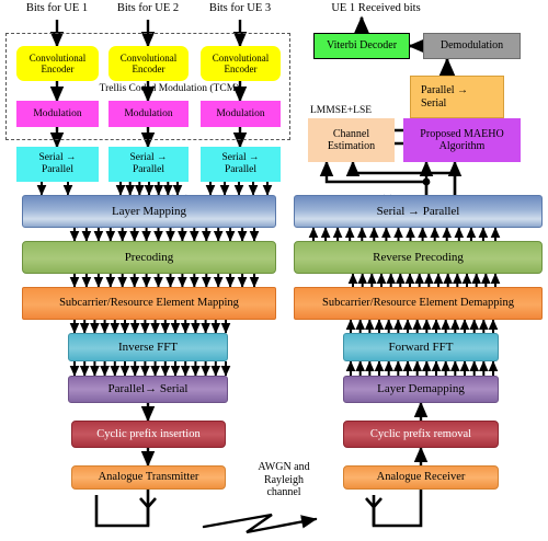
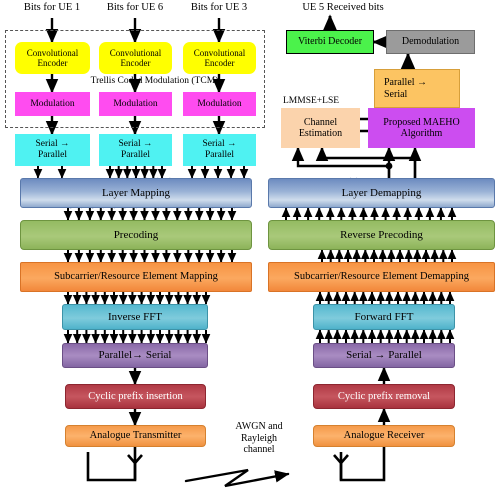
  Bits for UE 1
- Bits for UE 2
+ Bits for UE 6
  Bits for UE 3
  Convolutional
  Encoder
  Convolutional
  Encoder
  Convolutional
  Encoder
  Trellis Coded Modulation (TCM)
  Modulation
  Modulation
  Modulation
  Serial →
  Parallel
  Serial →
  Parallel
  Serial →
  Parallel
  Layer Mapping
  Precoding
  Subcarrier/Resource Element Mapping
  Inverse FFT
  Parallel→ Serial
  Cyclic prefix insertion
  Analogue Transmitter
  AWGN and
  Rayleigh
  channel
- UE 1 Received bits
+ UE 5 Received bits
  Viterbi Decoder
  Demodulation
  Parallel →
  Serial
  LMMSE+LSE
  Channel
  Estimation
  Proposed MAEHO
  Algorithm
- Serial → Parallel
+ Layer Demapping
  Reverse Precoding
  Subcarrier/Resource Element Demapping
  Forward FFT
- Layer Demapping
+ Serial → Parallel
  Cyclic prefix removal
  Analogue Receiver
